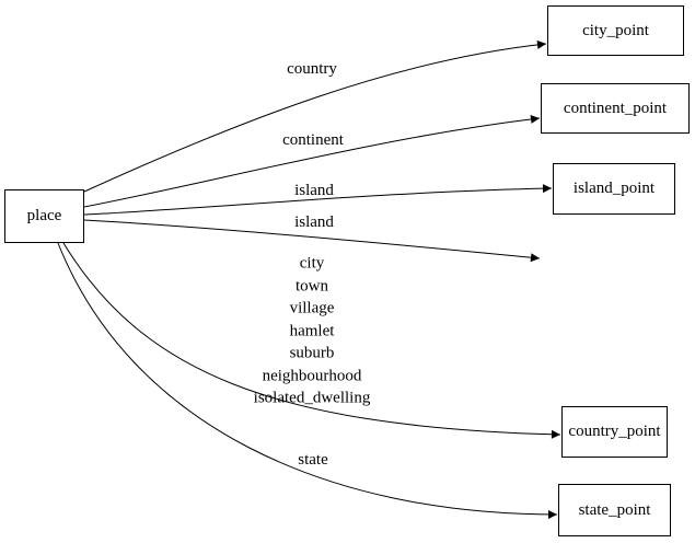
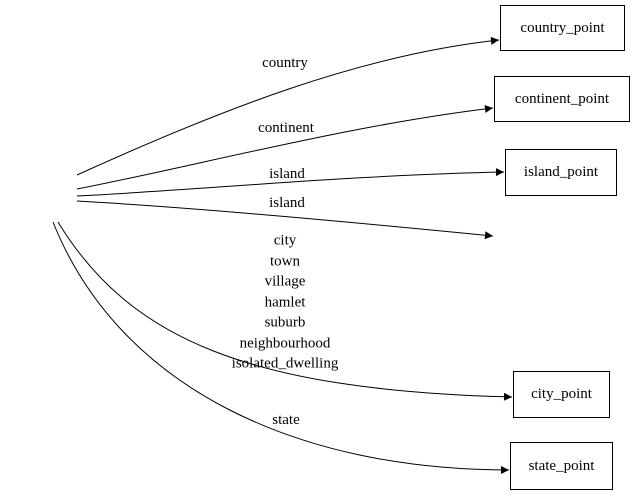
- place
- city_point
+ country_point
  continent_point
  island_point
- country_point
+ city_point
  state_point
  country
  continent
  island
  island
  city
  town
  village
  hamlet
  suburb
  neighbourhood
  isolated_dwelling
  state
